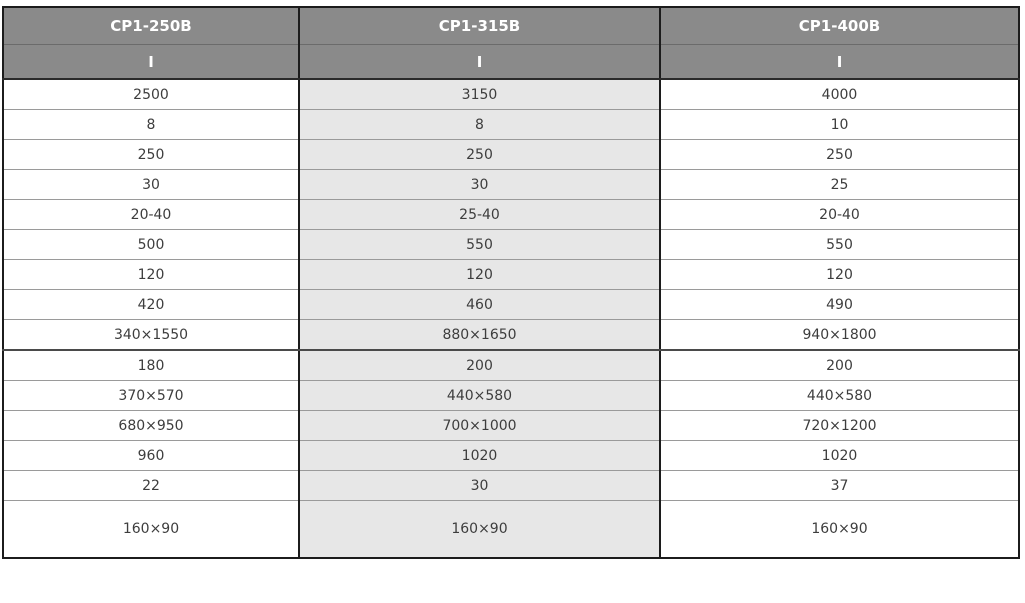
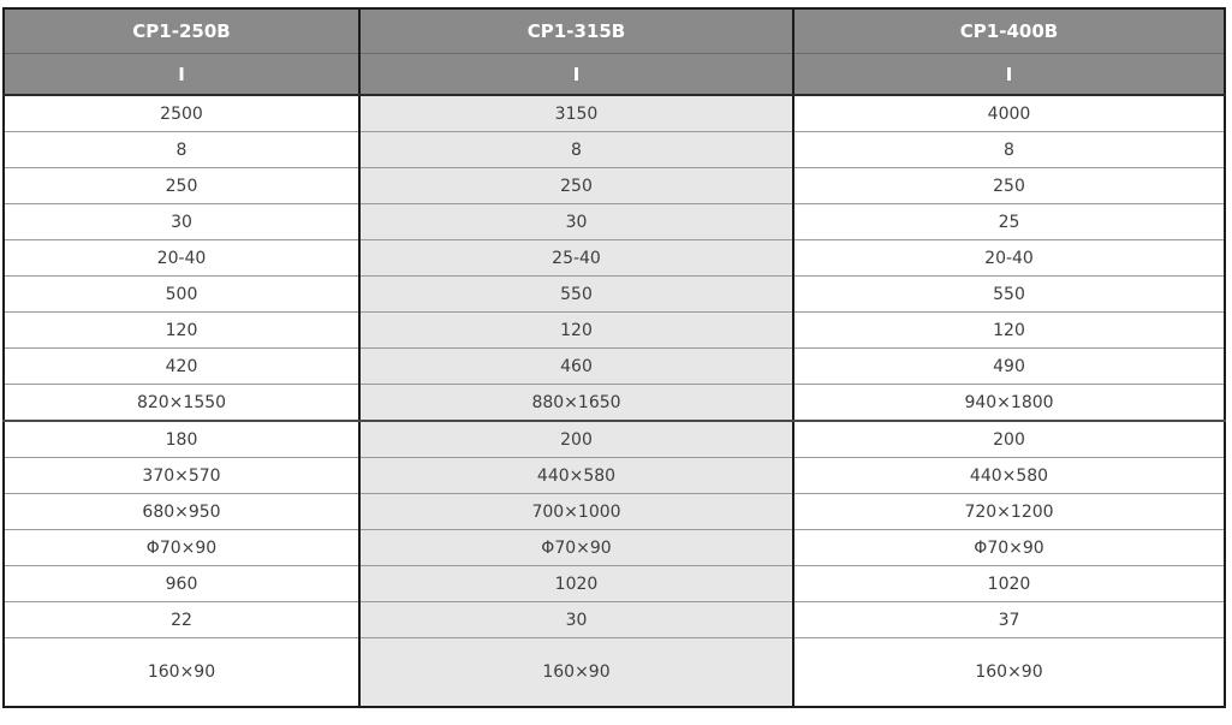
  CP1-250B	CP1-315B	CP1-400B
  I	I	I
  2500	3150	4000
- 8	8	10
+ 8	8	8
  250	250	250
  30	30	25
  20-40	25-40	20-40
  500	550	550
  120	120	120
  420	460	490
- 340×1550	880×1650	940×1800
+ 820×1550	880×1650	940×1800
  180	200	200
  370×570	440×580	440×580
  680×950	700×1000	720×1200
+ Φ70×90	Φ70×90	Φ70×90
  960	1020	1020
  22	30	37
  160×90	160×90	160×90
